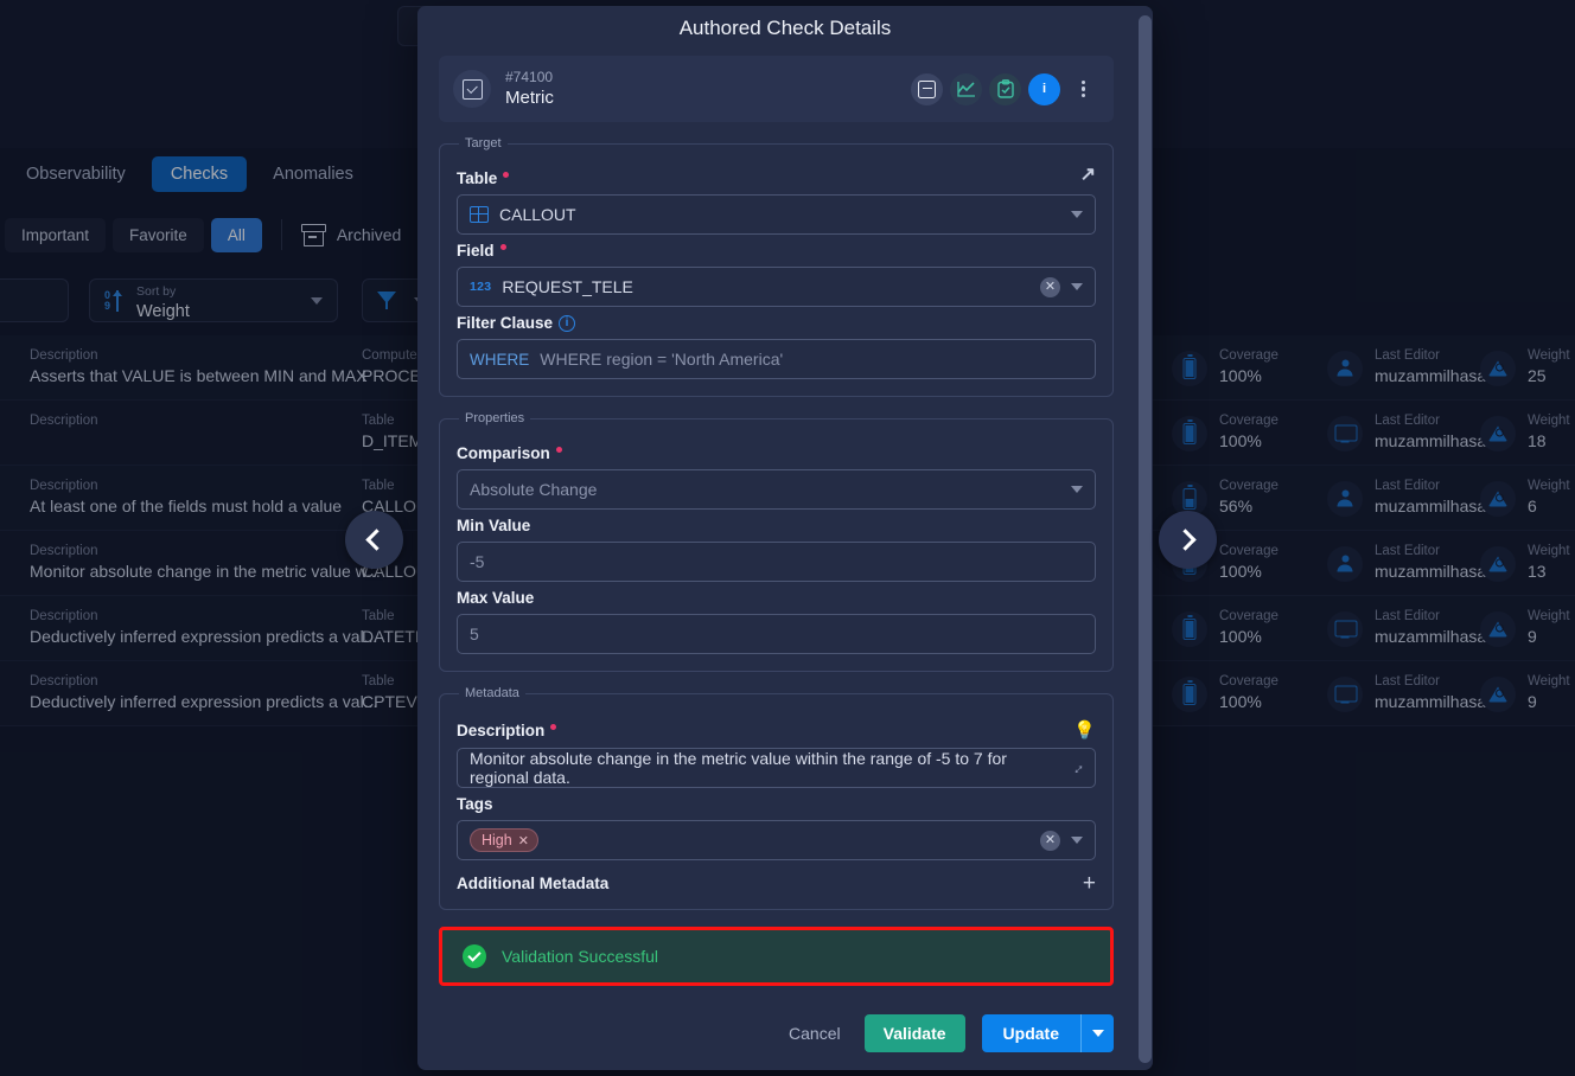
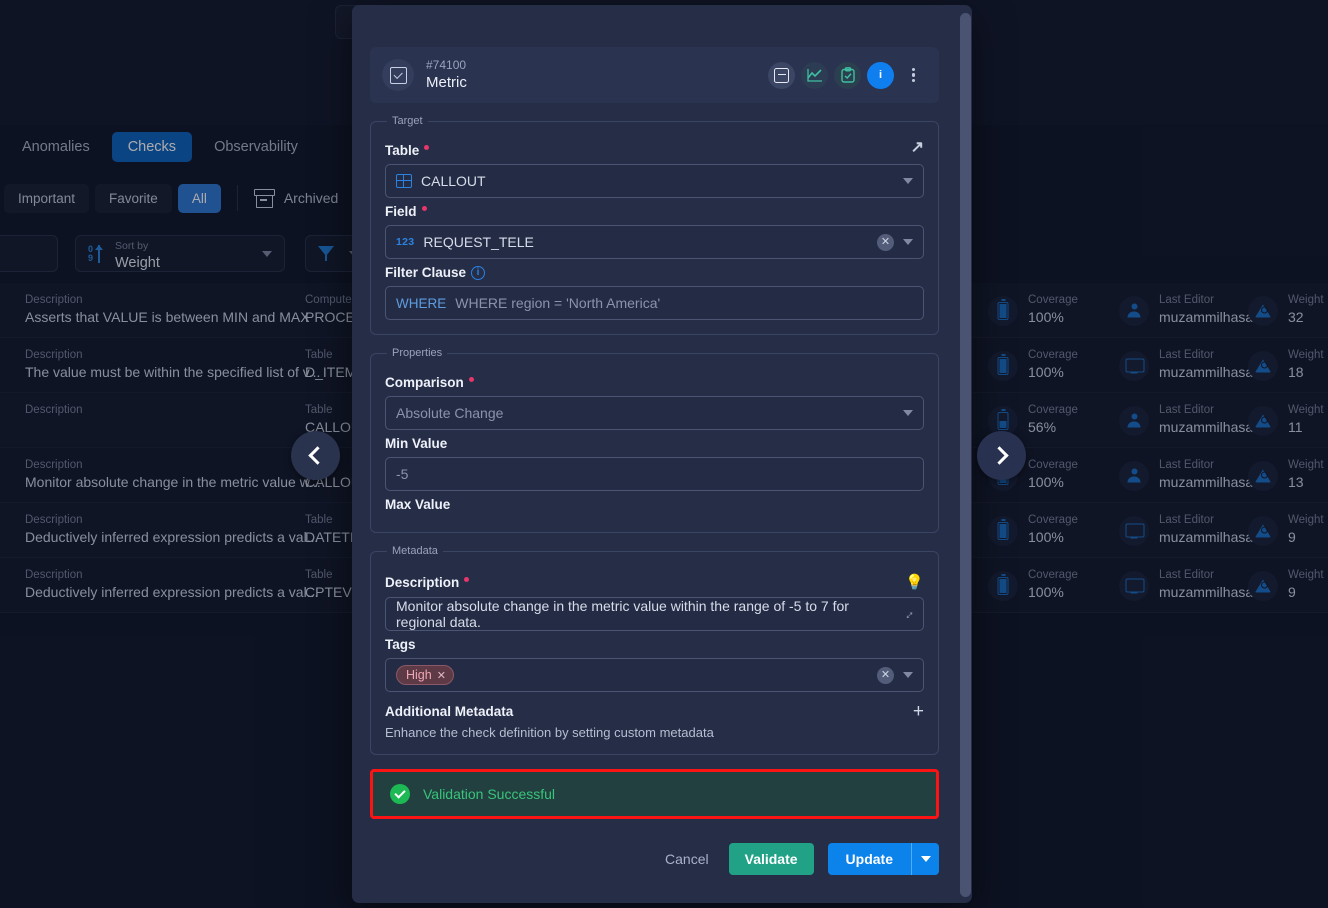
- Observability
+ Anomalies
  Checks
- Anomalies
+ Observability
  Important
  Favorite
  All
  Archived
  0
  9
  Sort by
  Weight
  Description
  Asserts that VALUE is between MIN and MAX
  Compute
  PROCE
  Coverage
  100%
  Last Editor
  muzammilhas
  Weight
- 25
+ 32
  Description
+ The value must be within the specified list of v...
  Table
  D_ITEM
  Coverage
  100%
  Last Editor
  muzammilhas
  Weight
  18
  Description
- At least one of the fields must hold a value
  Table
  CALLO
  Coverage
  56%
  Last Editor
  muzammilhas
  Weight
- 6
+ 11
  Description
  Monitor absolute change in the metric value w...
  CALLO
  Coverage
  100%
  Last Editor
  muzammilhas
  Weight
  13
  Description
  Deductively inferred expression predicts a val...
  Table
  DATET
  Coverage
  100%
  Last Editor
  muzammilhas
  Weight
  9
  Description
  Deductively inferred expression predicts a val...
  Table
  CPTEV
  Coverage
  100%
  Last Editor
  muzammilhas
  Weight
  9
- Authored Check Details
  #74100
  Metric
  i
  Target
  Table
  CALLOUT
  Field
  123
  REQUEST_TELE
  ✕
  Filter Clause
  i
  WHERE
  WHERE region = 'North America'
  Properties
  Comparison
  Absolute Change
  Min Value
  -5
  Max Value
- 5
  Metadata
  Description
  💡
  Monitor absolute change in the metric value within the range of -5 to 7 for regional data.
  Tags
  High
  ✕
  ✕
  Additional Metadata
  +
+ Enhance the check definition by setting custom metadata
  Validation Successful
  Cancel
  Validate
  Update
